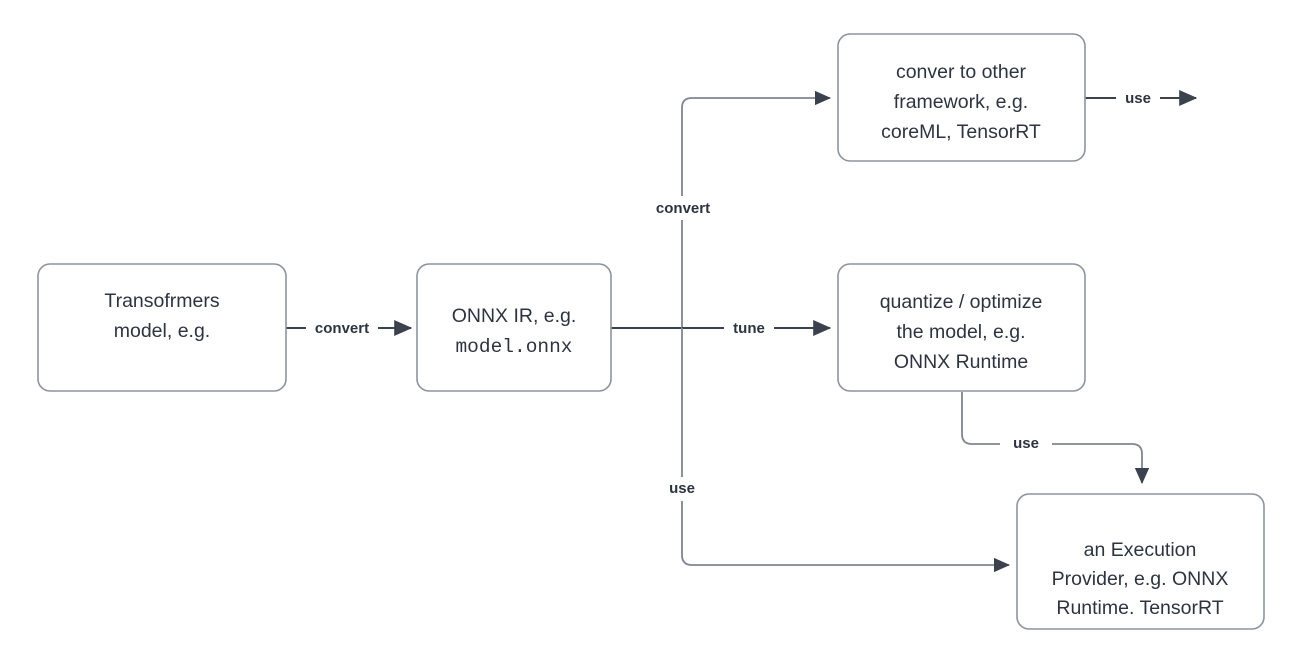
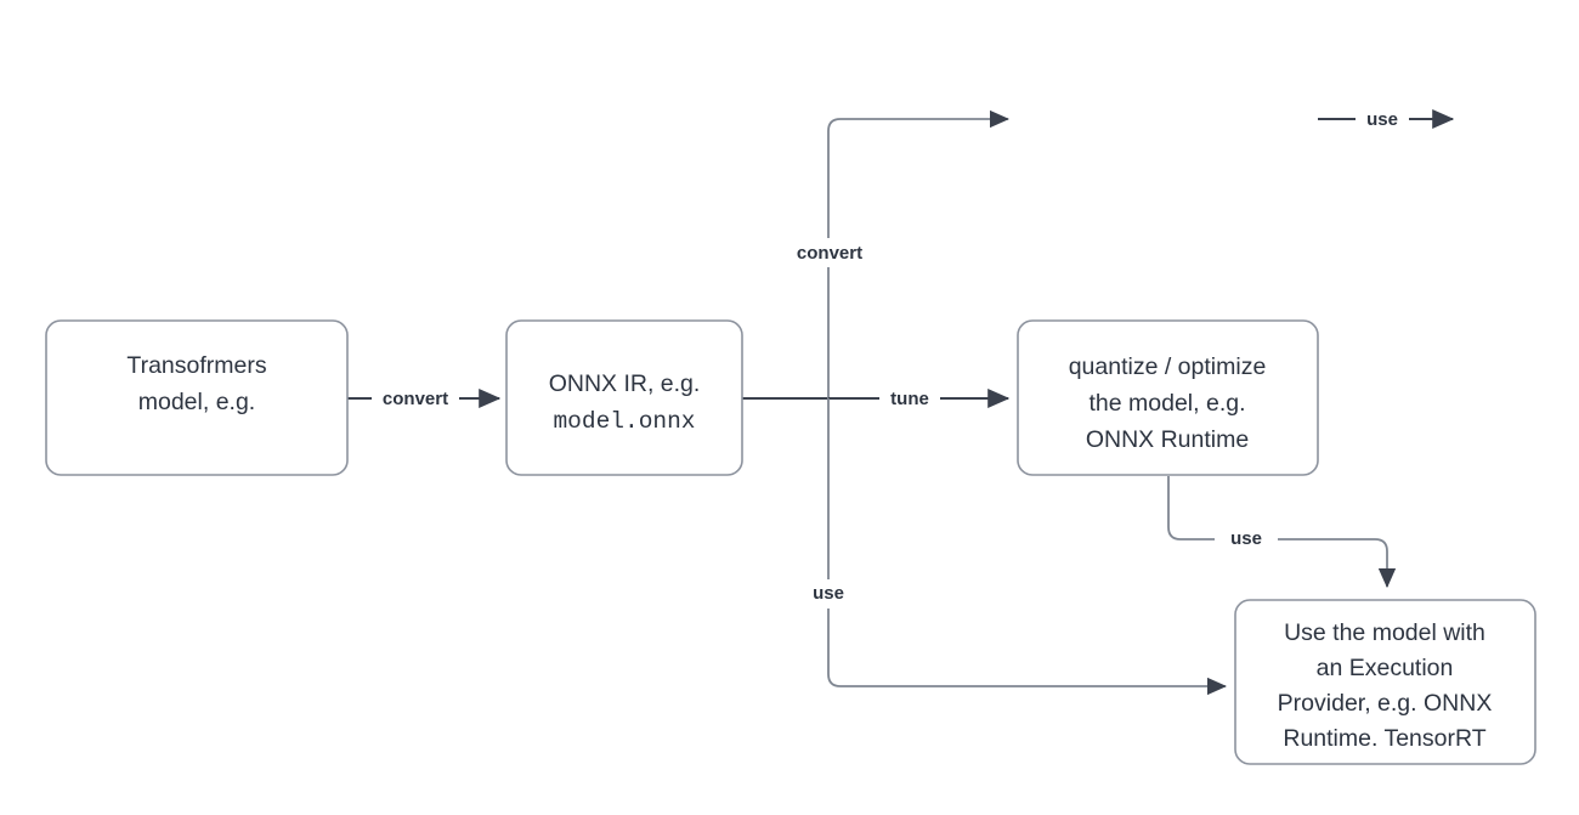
  convert
  convert
  tune
  use
  use
  use
  Transofrmers
  model, e.g.
  ONNX IR, e.g.
  model.onnx
- conver to other
- framework, e.g.
- coreML, TensorRT
  quantize / optimize
  the model, e.g.
  ONNX Runtime
+ Use the model with
  an Execution
  Provider, e.g. ONNX
  Runtime. TensorRT
